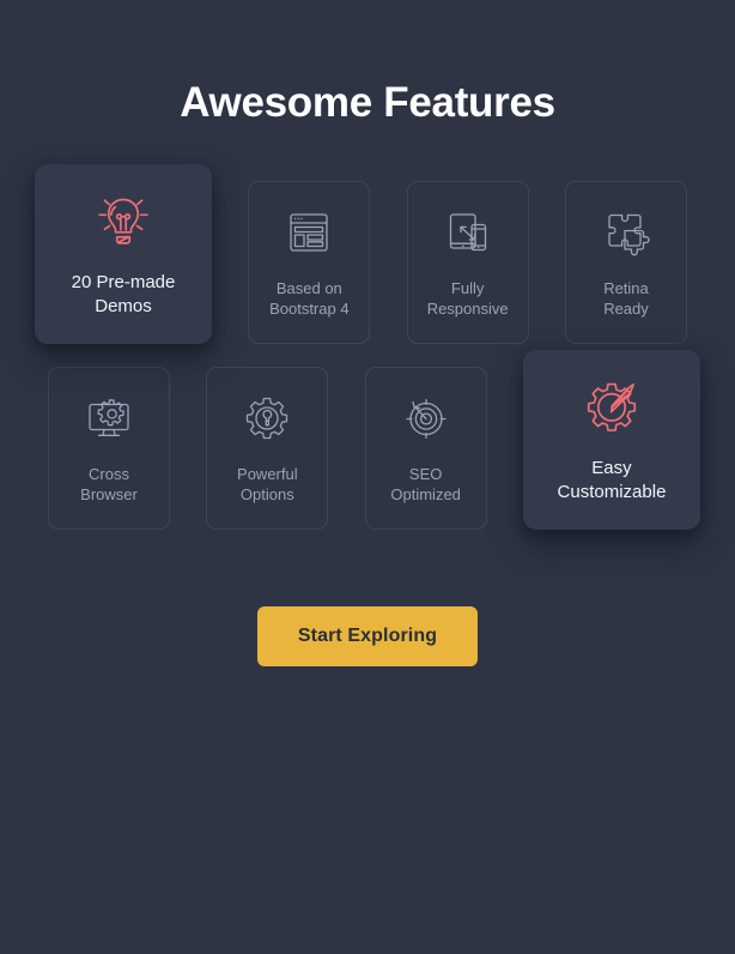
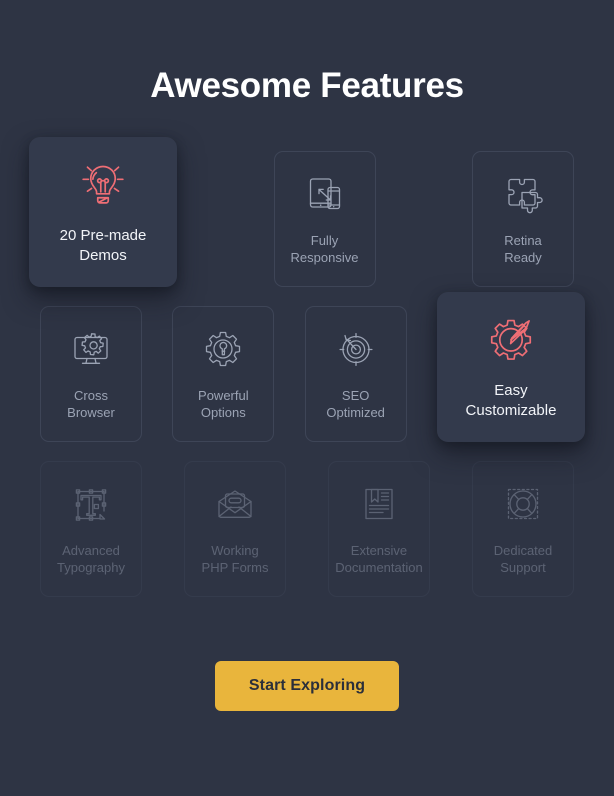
  Awesome Features
  20 Pre-made
  Demos
- Based on
- Bootstrap 4
  Fully
  Responsive
  Retina
  Ready
  Cross
  Browser
  Powerful
  Options
  SEO
  Optimized
  Easy
  Customizable
+ Advanced
+ Typography
+ Working
+ PHP Forms
+ Extensive
+ Documentation
+ Dedicated
+ Support
  Start Exploring
